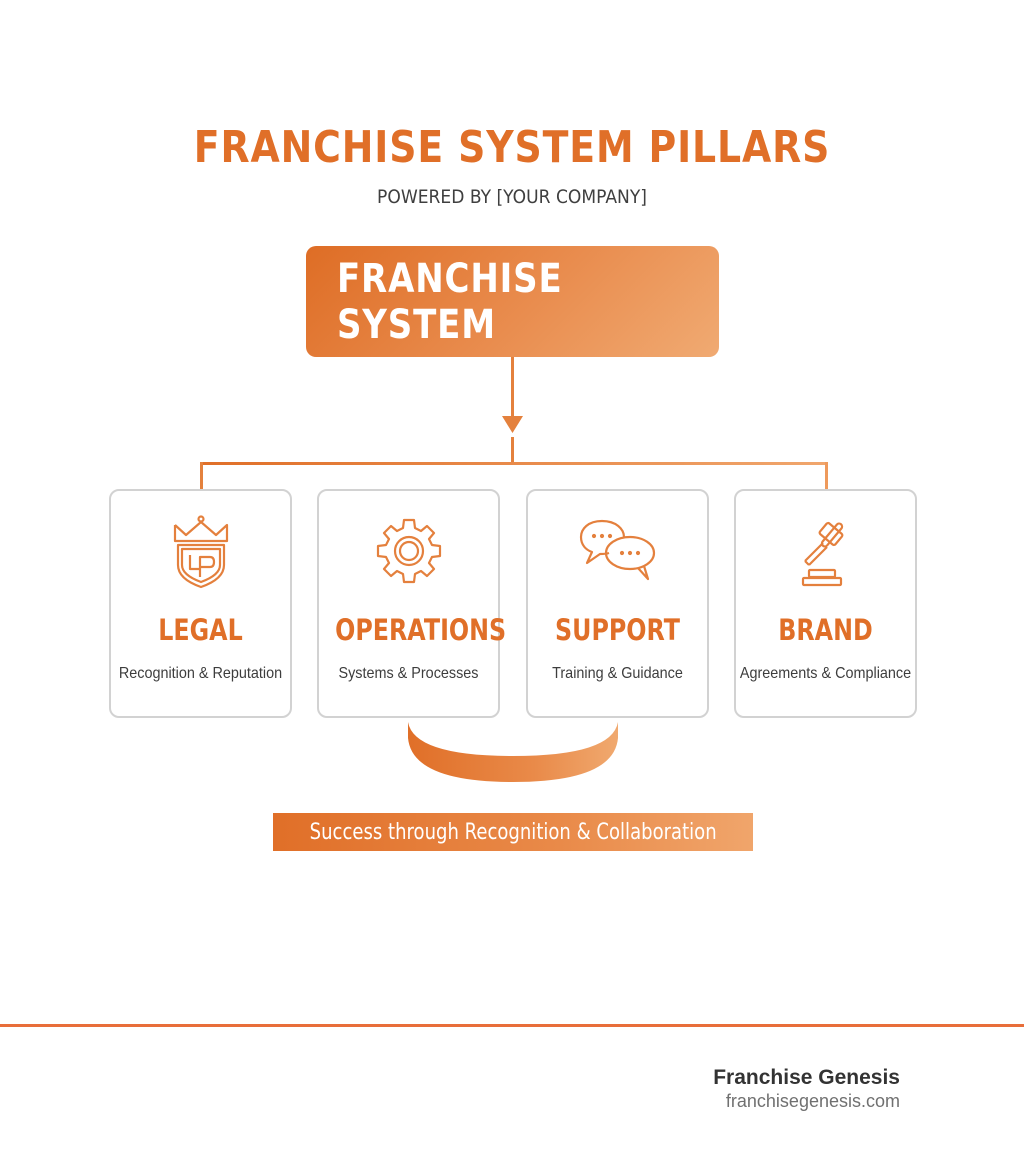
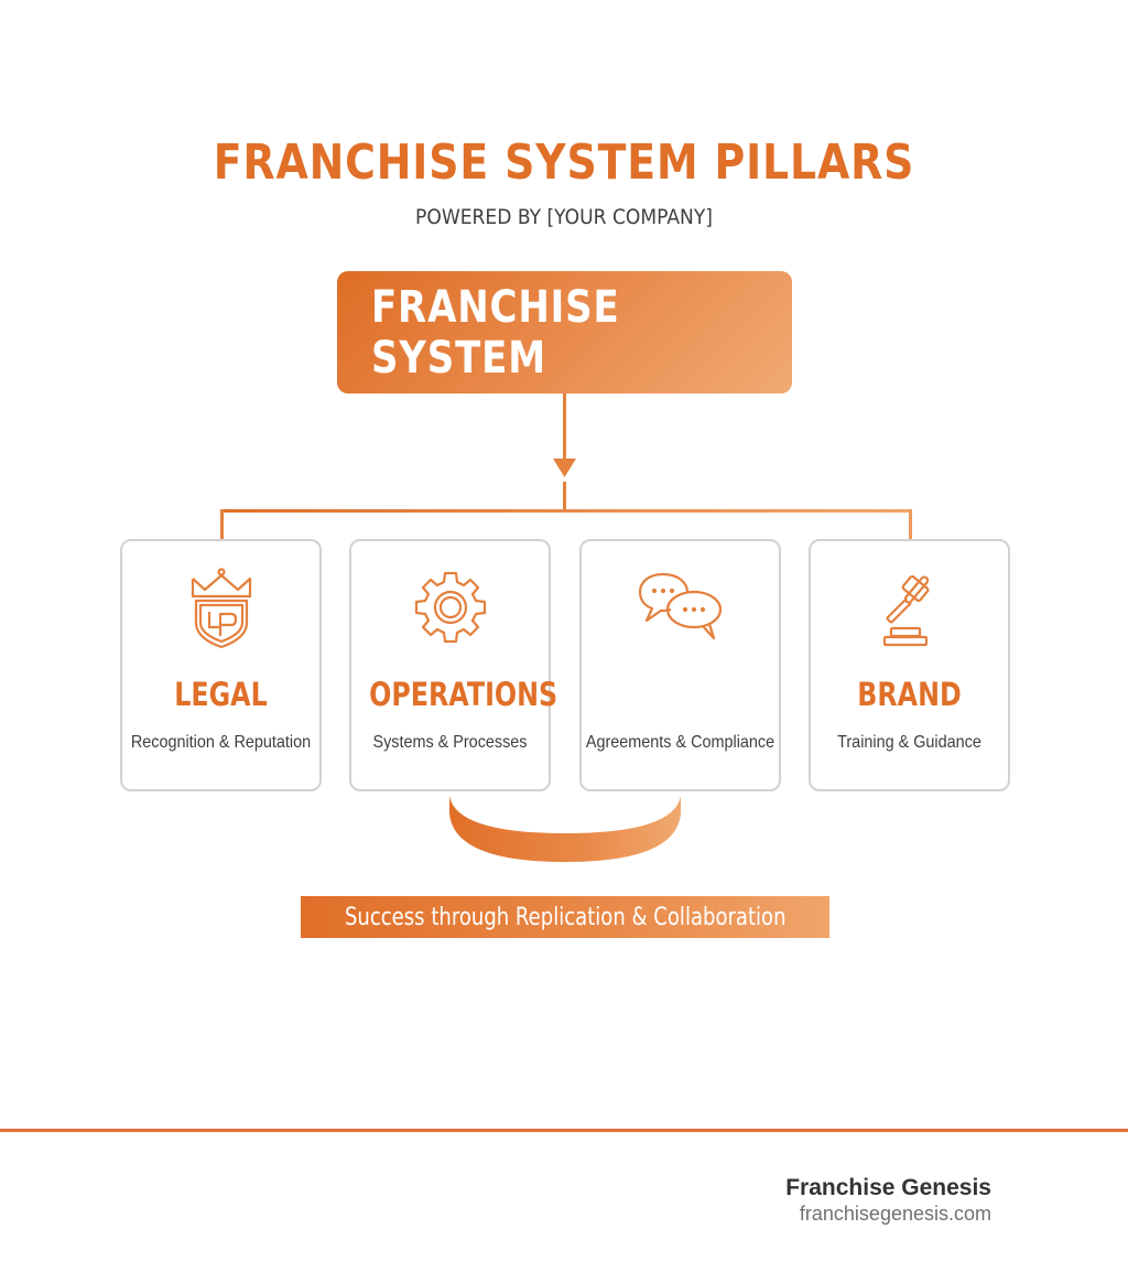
  FRANCHISE SYSTEM PILLARS
  POWERED BY [YOUR COMPANY]
  FRANCHISE SYSTEM
  LEGAL
  Recognition & Reputation
  OPERATIONS
  Systems & Processes
- SUPPORT
- Training & Guidance
+ Agreements & Compliance
  BRAND
- Agreements & Compliance
+ Training & Guidance
- Success through Recognition & Collaboration
+ Success through Replication & Collaboration
  Franchise Genesis
  franchisegenesis.com
